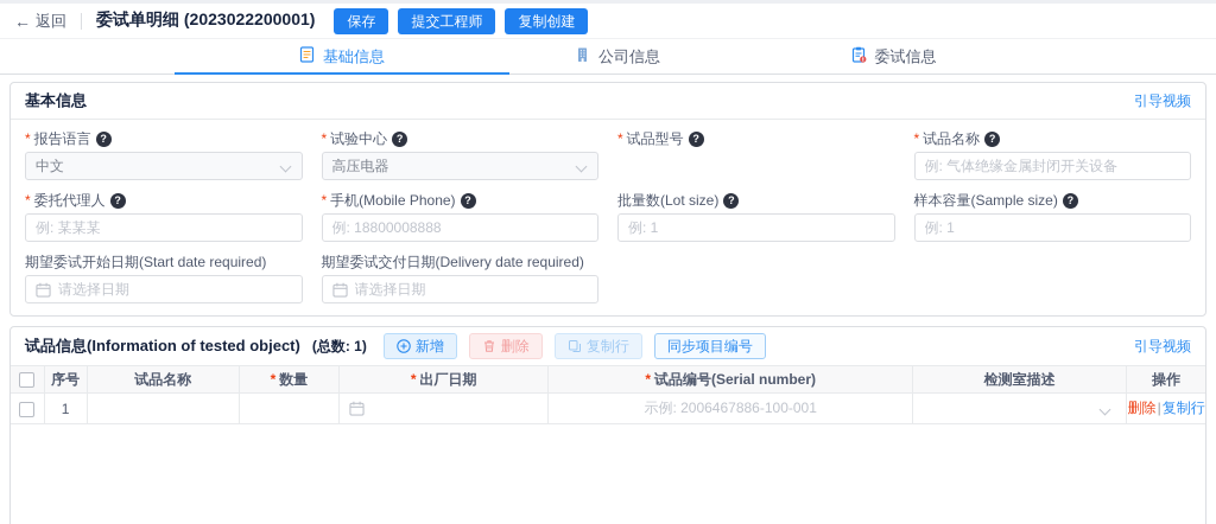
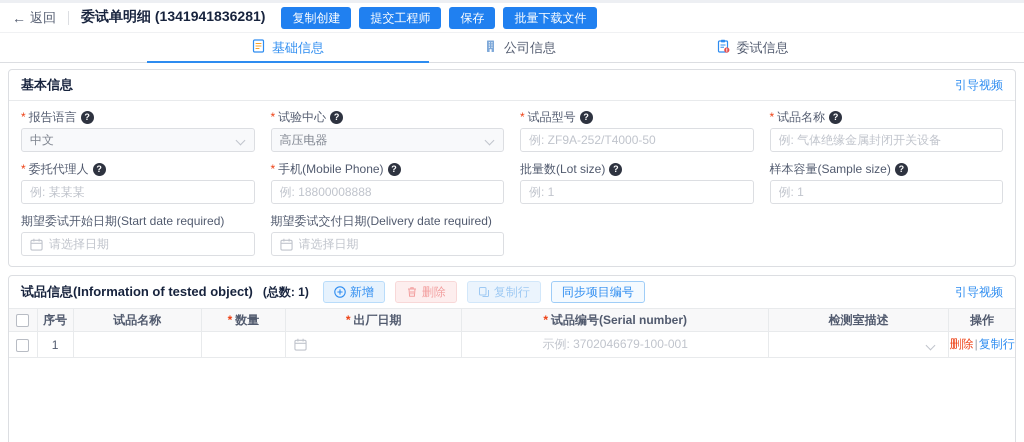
  ←
  返回
- 委试单明细 (2023022200001)
+ 委试单明细 (1341941836281)
- 保存
+ 复制创建
  提交工程师
- 复制创建
+ 保存
+ 批量下载文件
  基础信息
  公司信息
  委试信息
  基本信息
  引导视频
  报告语言
  中文
  试验中心
  高压电器
  试品型号
+ 例: ZF9A-252/T4000-50
  试品名称
  例: 气体绝缘金属封闭开关设备
  委托代理人
  例: 某某某
  手机(Mobile Phone)
  例: 18800008888
  批量数(Lot size)
  例: 1
  样本容量(Sample size)
  例: 1
  期望委试开始日期(Start date required)
  请选择日期
  期望委试交付日期(Delivery date required)
  请选择日期
  试品信息(Information of tested object)
  (总数: 1)
  新增
  删除
  复制行
  同步项目编号
  引导视频
  	序号	试品名称	数量	出厂日期	试品编号(Serial number)	检测室描述	操作
- 	1				示例: 2006467886-100-001		删除|复制行
+ 	1				示例: 3702046679-100-001		删除|复制行
